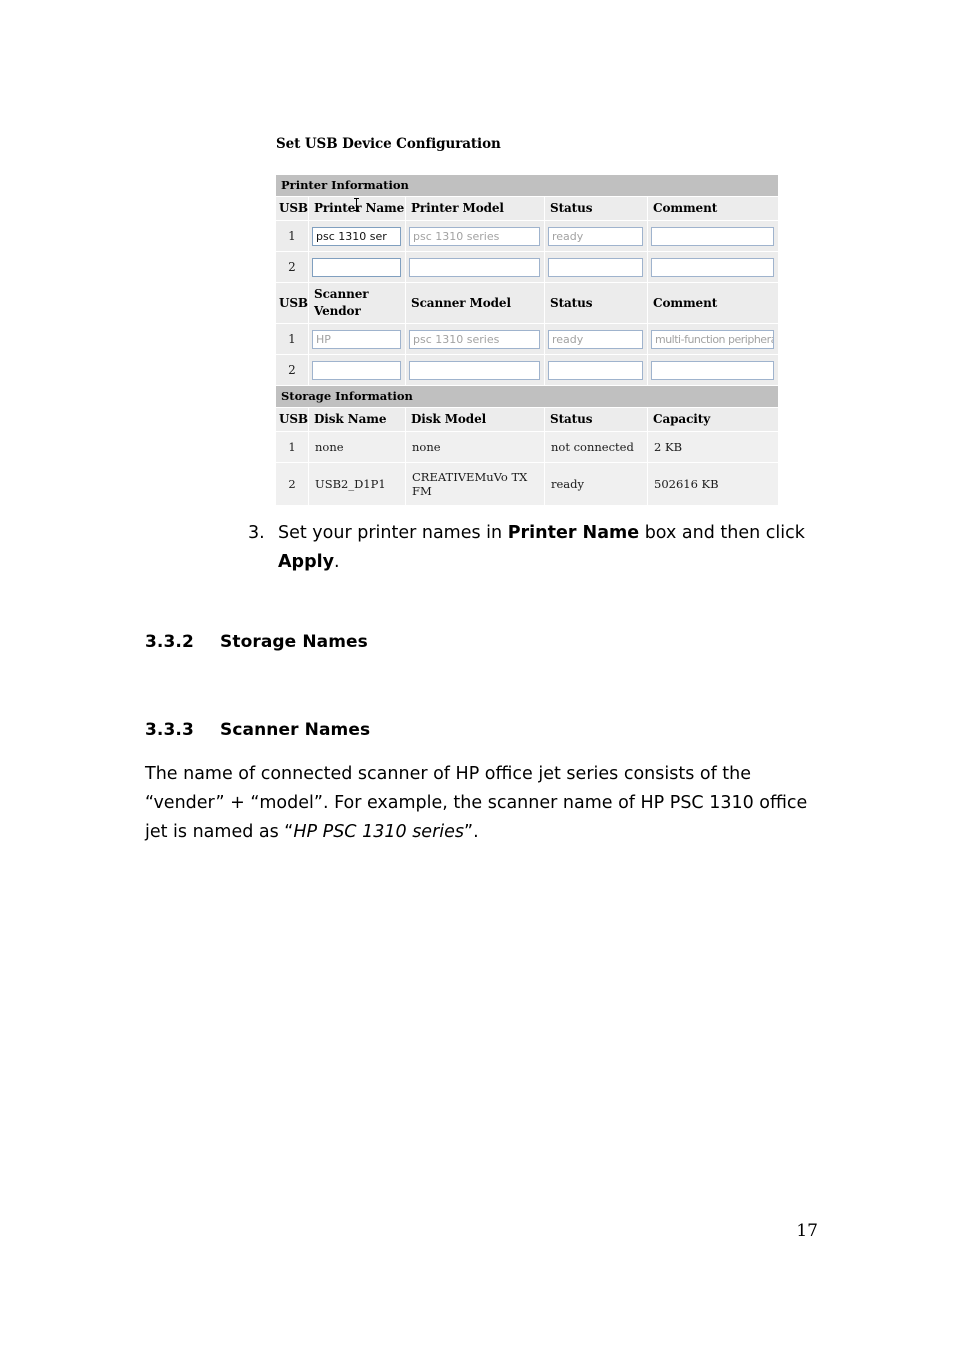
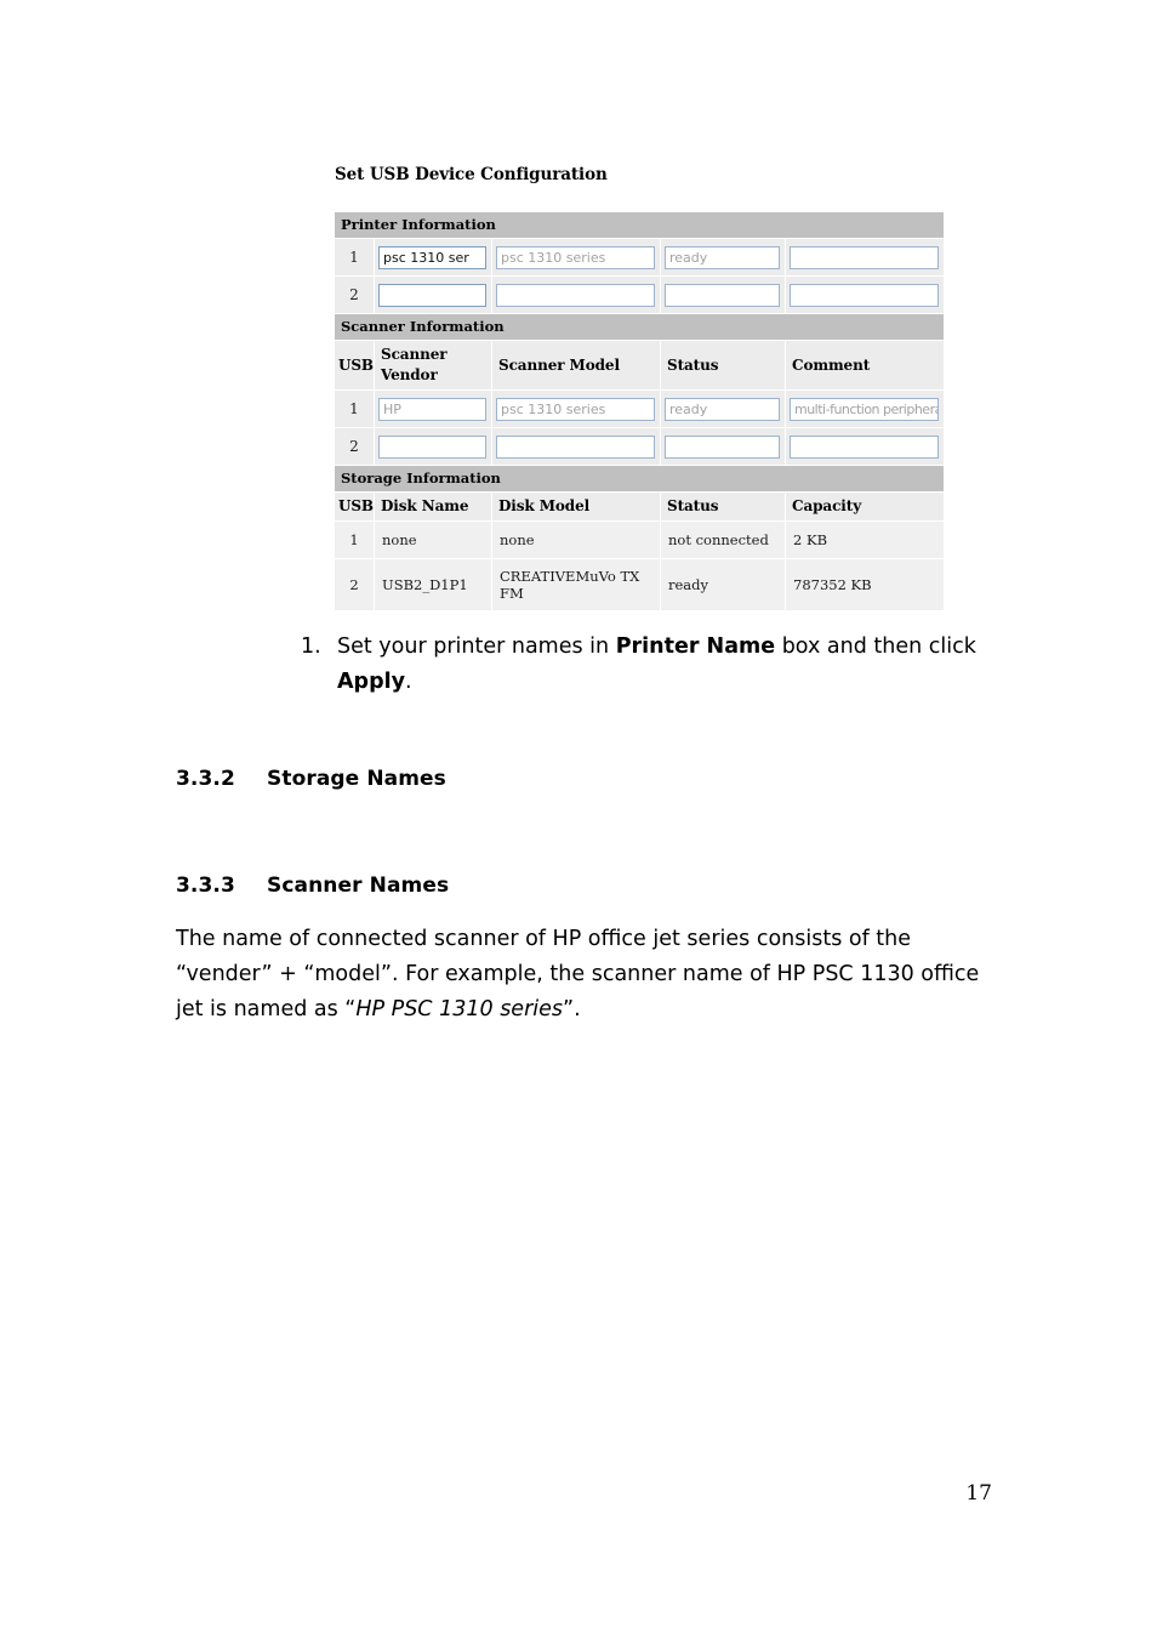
  Set USB Device Configuration
  Printer Information
- USB	Printer Name	Printer Model	Status	Comment
  1	psc 1310 ser	psc 1310 series	ready
  2
+ Scanner Information
  USB	Scanner Vendor	Scanner Model	Status	Comment
  1	HP	psc 1310 series	ready	multi-function periphera
  2
  Storage Information
  USB	Disk Name	Disk Model	Status	Capacity
  1	none	none	not connected	2 KB
- 2	USB2_D1P1	CREATIVEMuVo TX FM	ready	502616 KB
+ 2	USB2_D1P1	CREATIVEMuVo TX FM	ready	787352 KB
- 3.
+ 1.
  Set your printer names in Printer Name box and then click Apply.
  3.3.2 Storage Names
  3.3.3 Scanner Names
- The name of connected scanner of HP office jet series consists of the “vender” + “model”. For example, the scanner name of HP PSC 1310 office jet is named as “HP PSC 1310 series”.
+ The name of connected scanner of HP office jet series consists of the “vender” + “model”. For example, the scanner name of HP PSC 1130 office jet is named as “HP PSC 1310 series”.
  17
